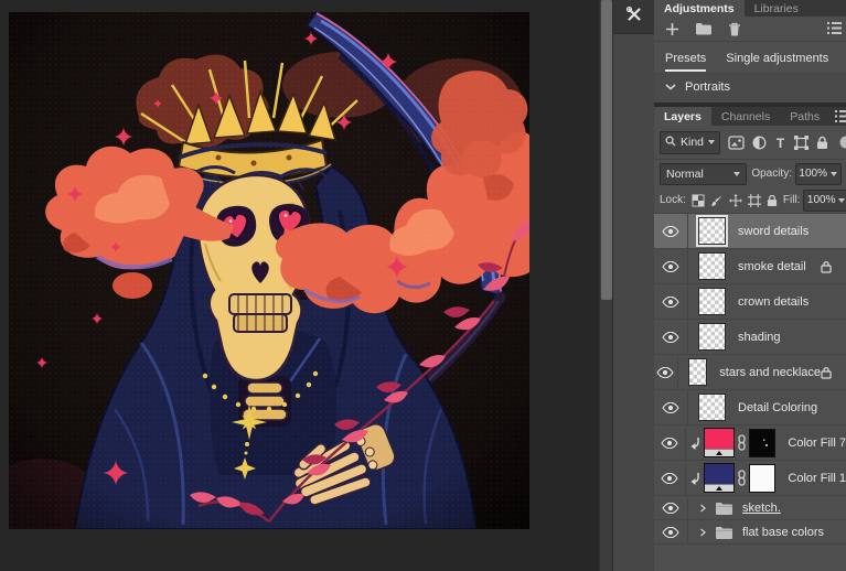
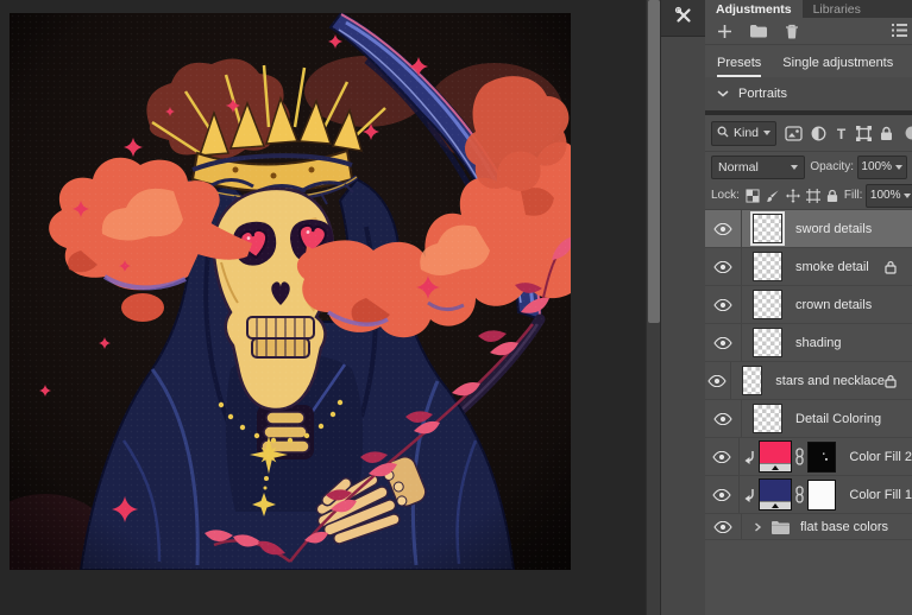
  Adjustments
  Libraries
  Presets
  Single adjustments
  Portraits
- Layers
- Channels
- Paths
  Kind
  T
  Normal
  Opacity:
  100%
  Lock:
  Fill:
  100%
  sword details
  smoke detail
  crown details
  shading
  stars and necklace
  Detail Coloring
- Color Fill 7
+ Color Fill 2
  Color Fill 1
- sketch.
  flat base colors
